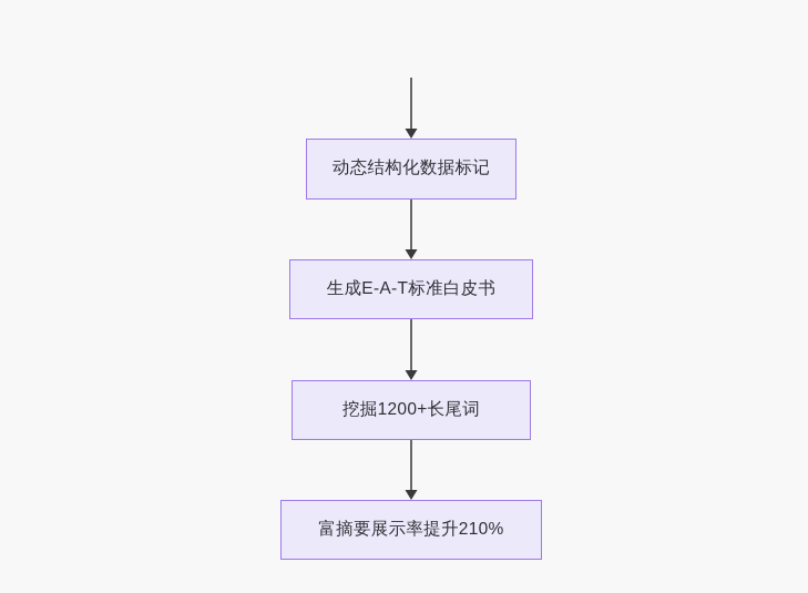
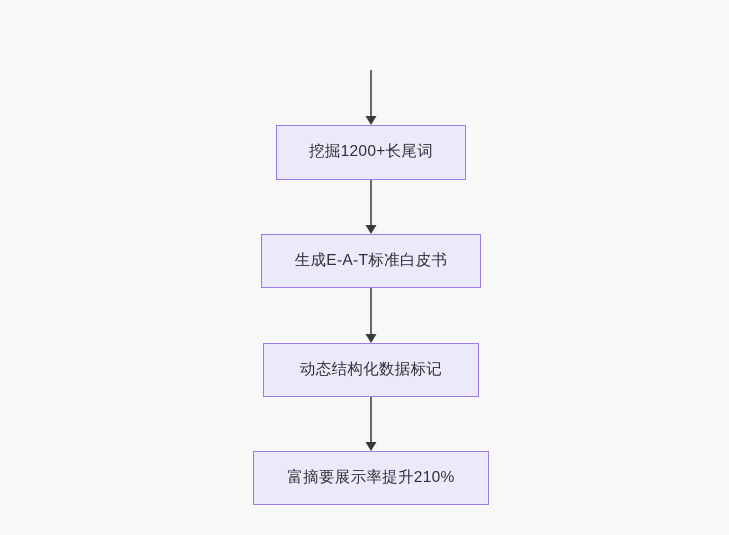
- 动态结构化数据标记
+ 挖掘1200+长尾词
  生成E-A-T标准白皮书
- 挖掘1200+长尾词
+ 动态结构化数据标记
  富摘要展示率提升210%
